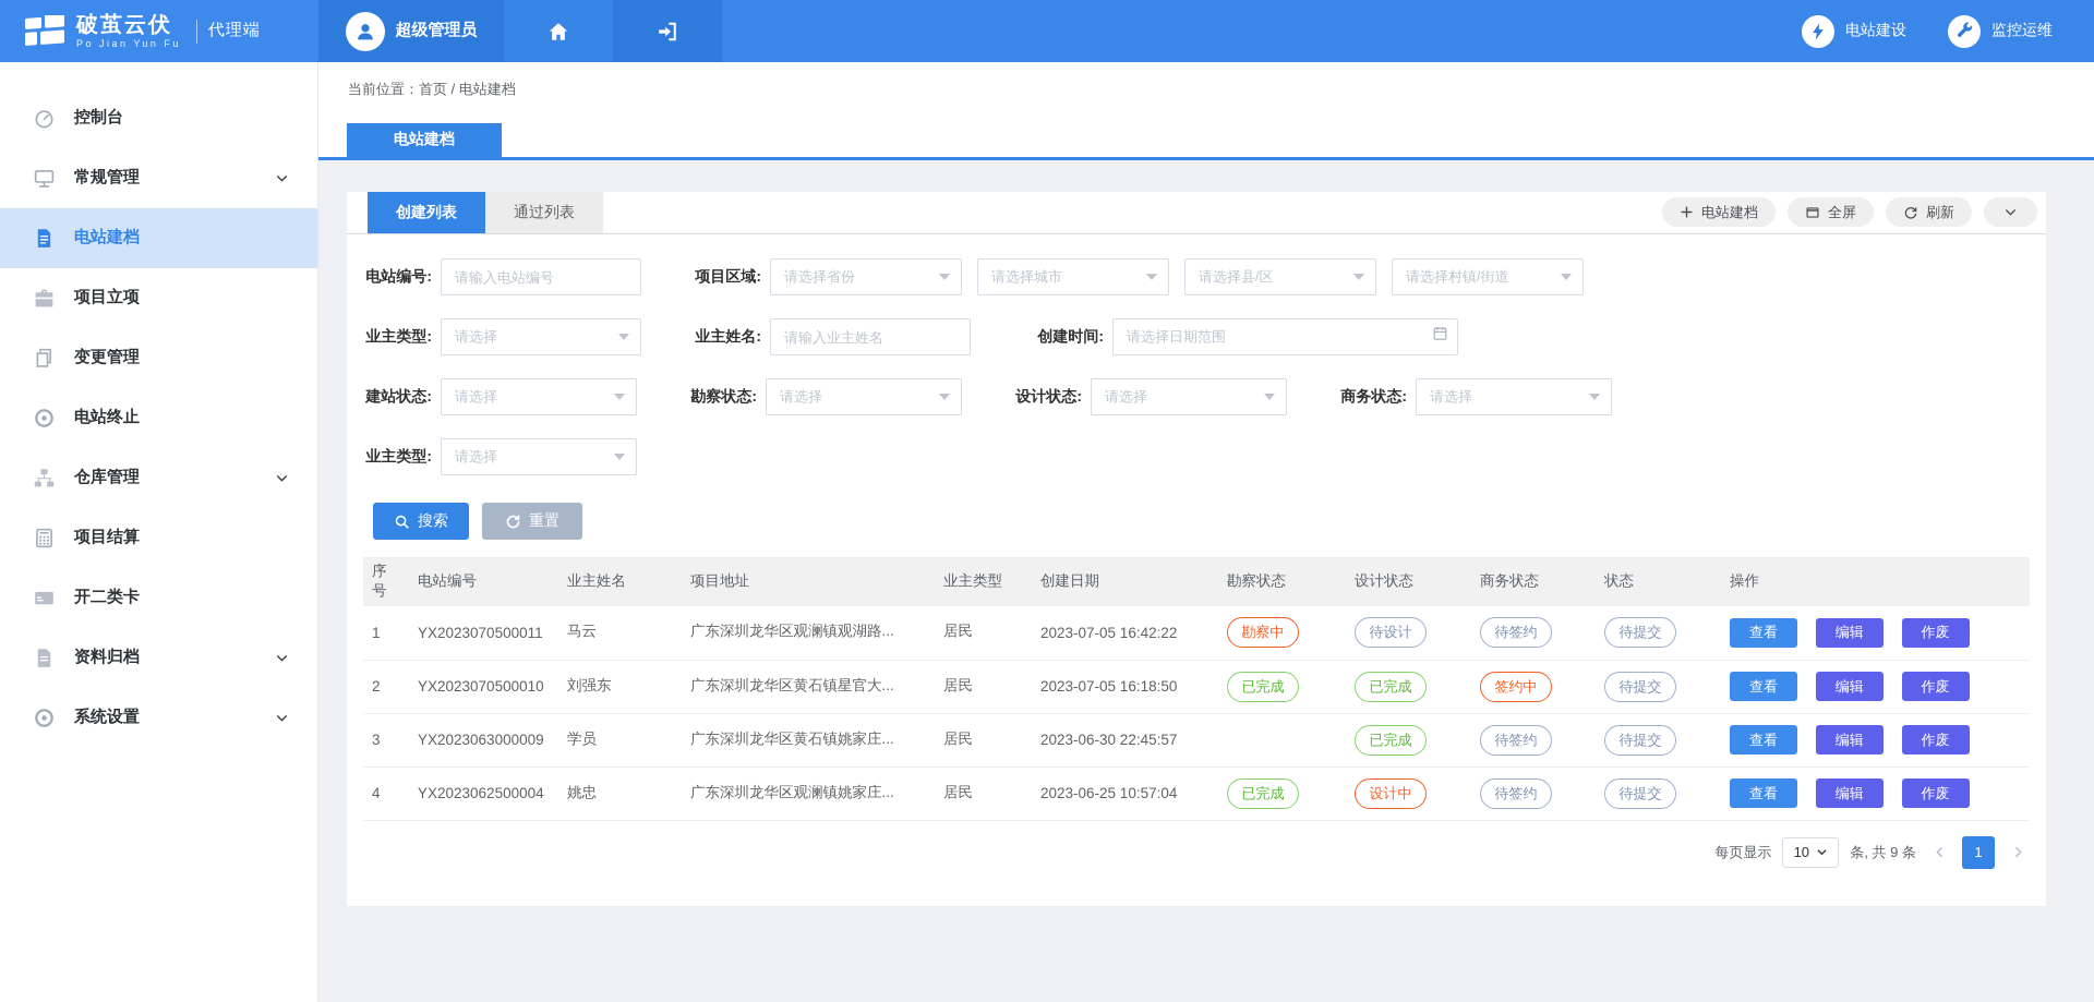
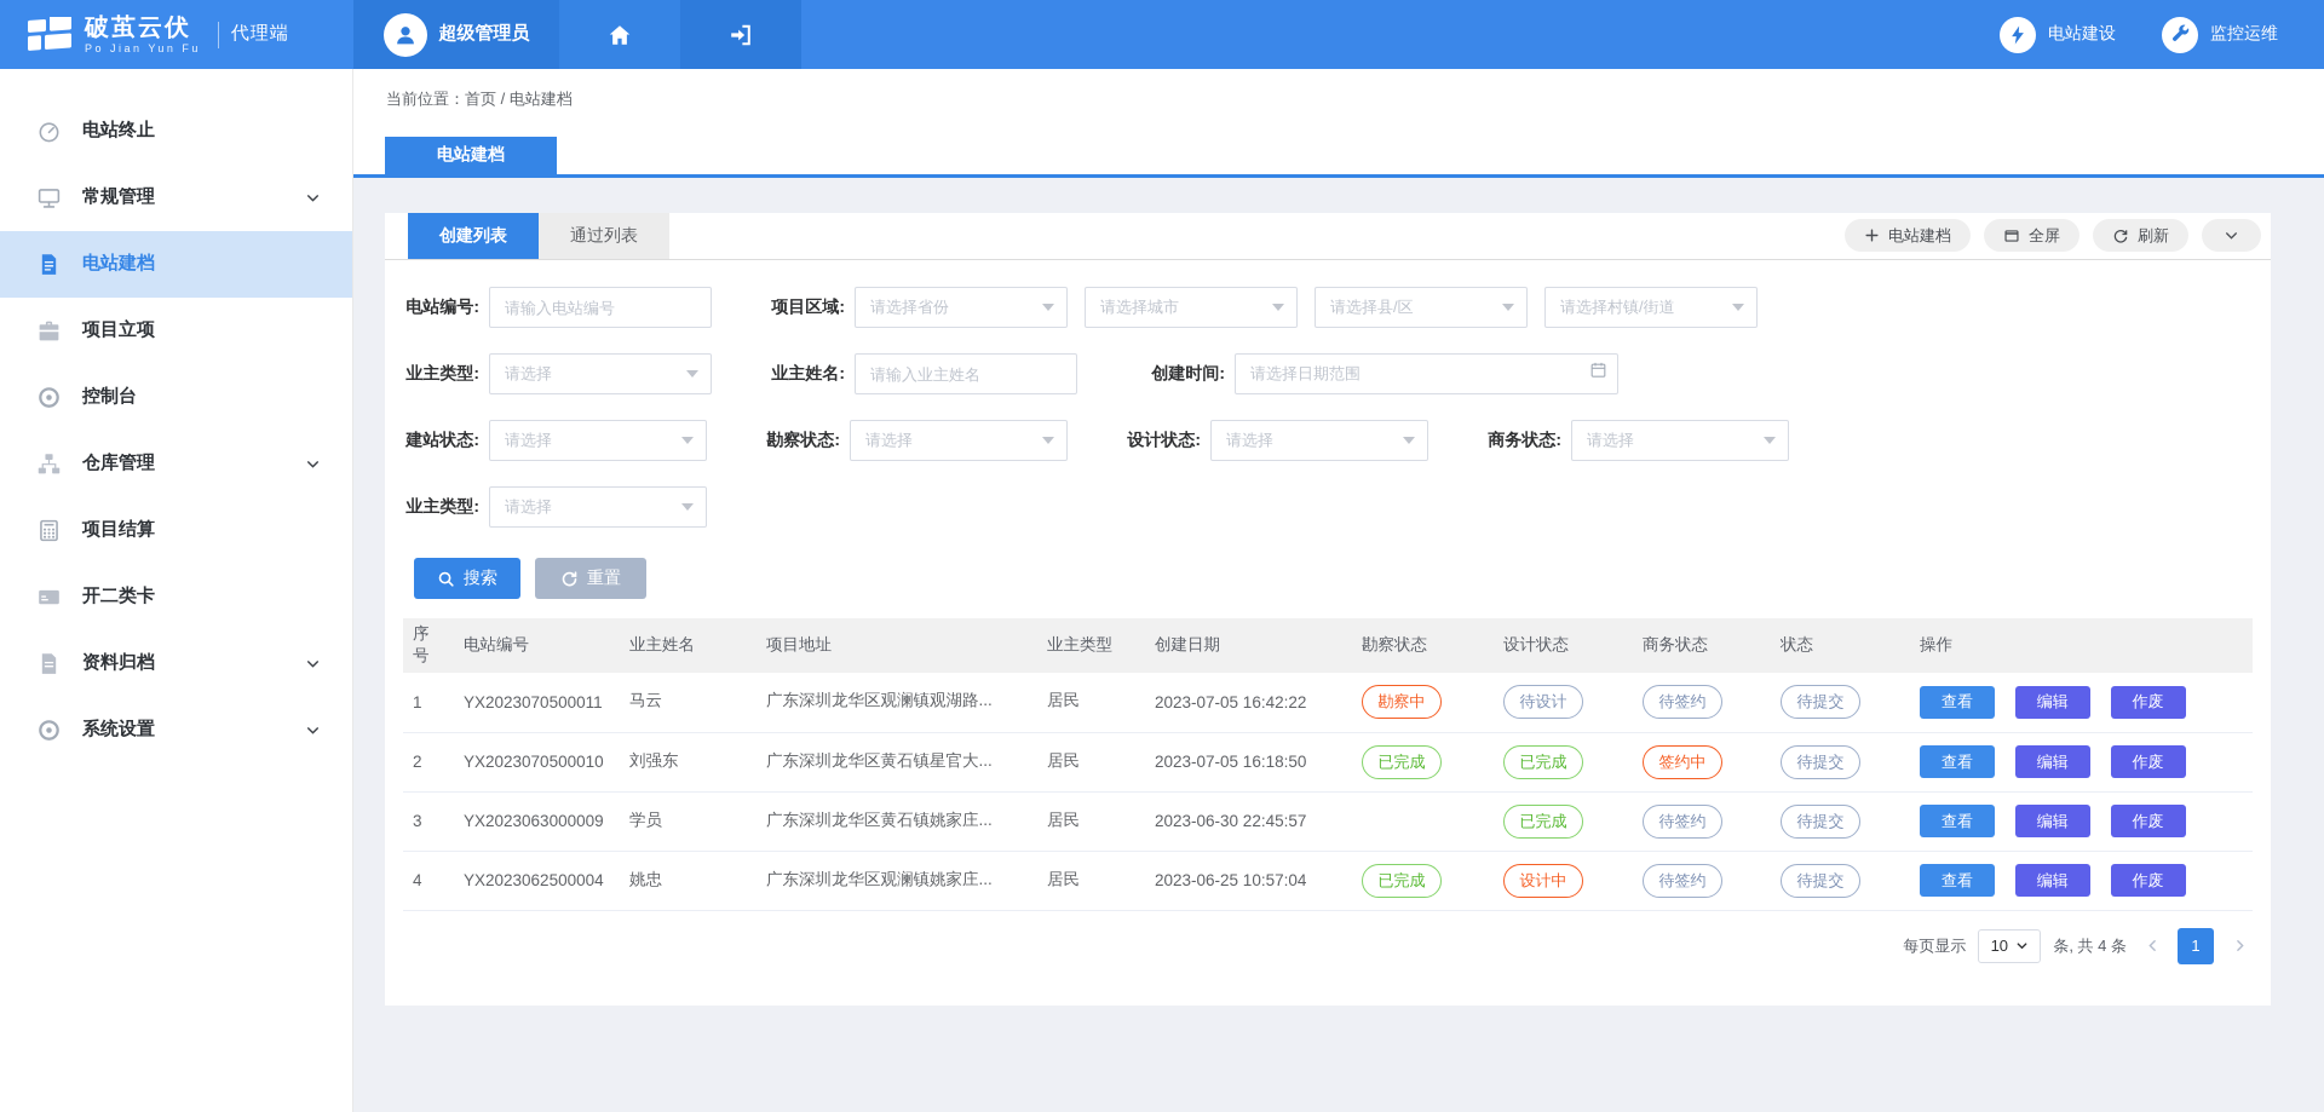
  破茧云伏
  Po Jian Yun Fu
  代理端
  超级管理员
  电站建设
  监控运维
- 控制台
+ 电站终止
  常规管理
  电站建档
  项目立项
- 变更管理
- 电站终止
+ 控制台
  仓库管理
  项目结算
  开二类卡
  资料归档
  系统设置
  当前位置：首页 / 电站建档
  电站建档
  创建列表
  通过列表
  电站建档
  全屏
  刷新
  电站编号:
  请输入电站编号
  项目区域:
  请选择省份
  请选择城市
  请选择县/区
  请选择村镇/街道
  业主类型:
  请选择
  业主姓名:
  请输入业主姓名
  创建时间:
  请选择日期范围
  建站状态:
  请选择
  勘察状态:
  请选择
  设计状态:
  请选择
  商务状态:
  请选择
  业主类型:
  请选择
  搜索
  重置
  序号	电站编号	业主姓名	项目地址	业主类型	创建日期	勘察状态	设计状态	商务状态	状态	操作
  1	YX2023070500011	马云	广东深圳龙华区观澜镇观湖路...	居民	2023-07-05 16:42:22	勘察中	待设计	待签约	待提交	查看 编辑 作废
  2	YX2023070500010	刘强东	广东深圳龙华区黄石镇星官大...	居民	2023-07-05 16:18:50	已完成	已完成	签约中	待提交	查看 编辑 作废
  3	YX2023063000009	学员	广东深圳龙华区黄石镇姚家庄...	居民	2023-06-30 22:45:57		已完成	待签约	待提交	查看 编辑 作废
  4	YX2023062500004	姚忠	广东深圳龙华区观澜镇姚家庄...	居民	2023-06-25 10:57:04	已完成	设计中	待签约	待提交	查看 编辑 作废
  每页显示
  10
- 条, 共 9 条
+ 条, 共 4 条
  1
